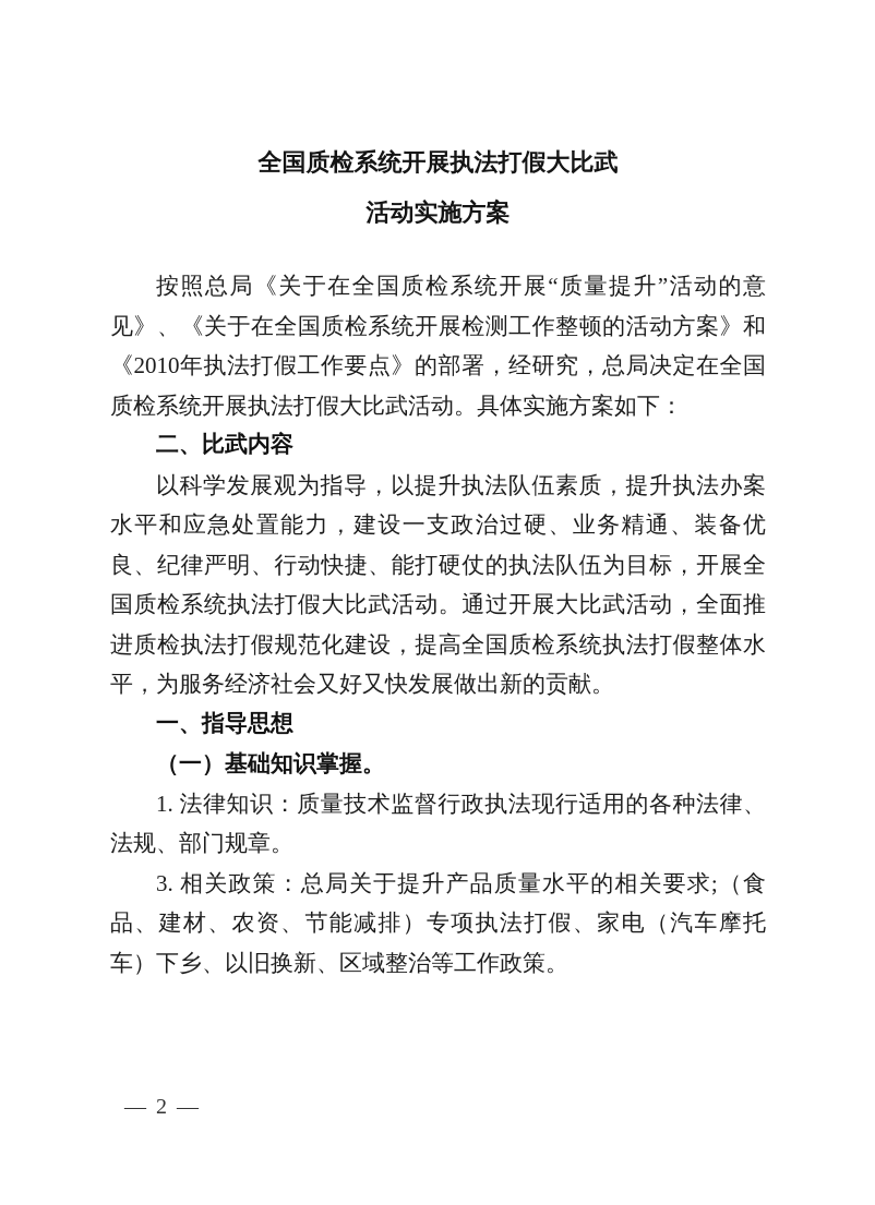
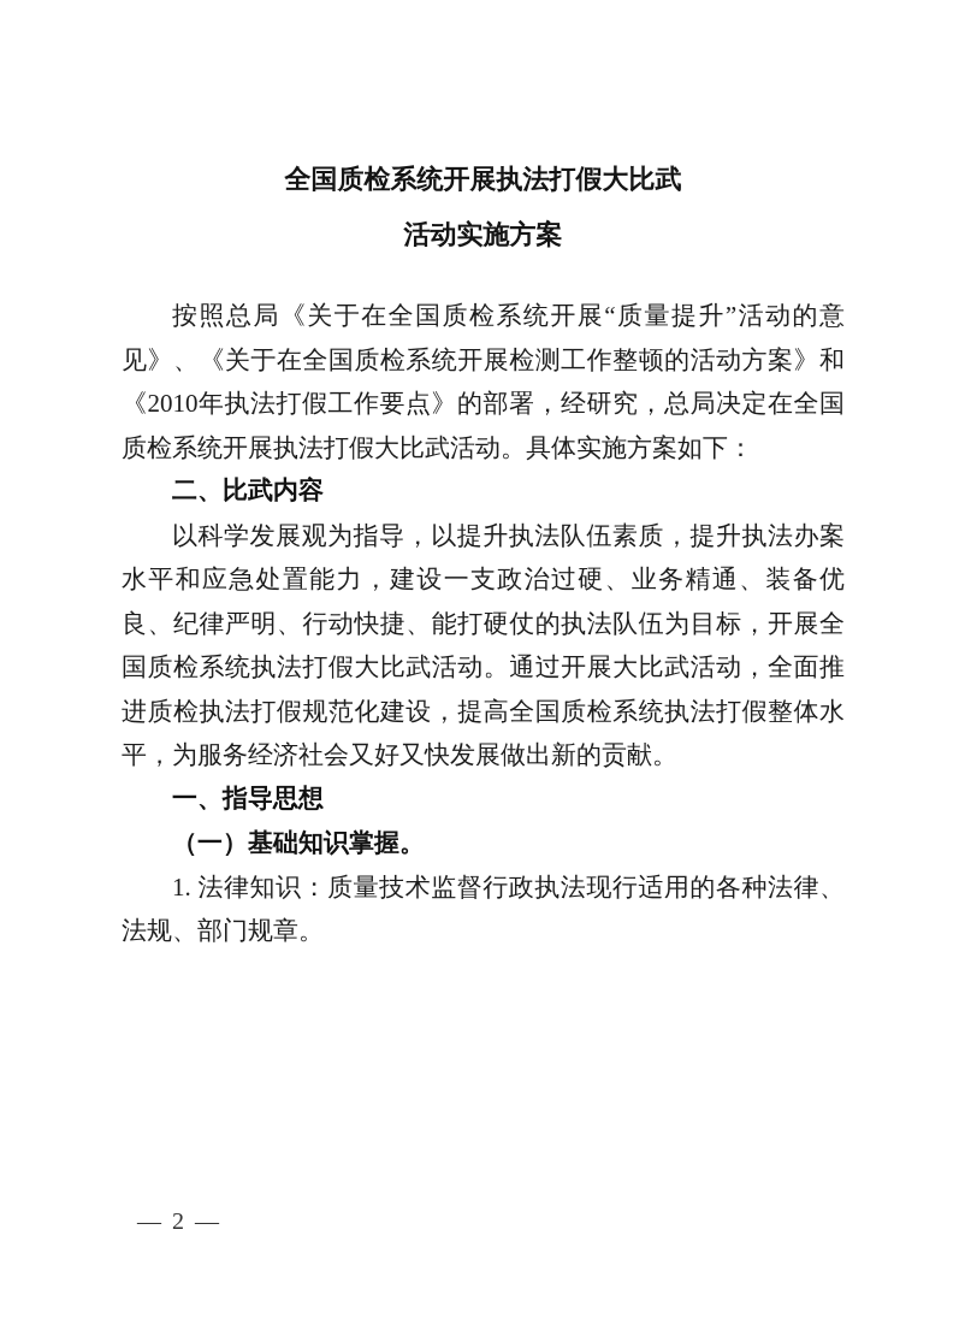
  全国质检系统开展执法打假大比武
  活动实施方案
  按照总局《关于在全国质检系统开展“质量提升”活动的意见》、《关于在全国质检系统开展检测工作整顿的活动方案》和《2010年执法打假工作要点》的部署，经研究，总局决定在全国质检系统开展执法打假大比武活动。具体实施方案如下：
  二、比武内容
  以科学发展观为指导，以提升执法队伍素质，提升执法办案水平和应急处置能力，建设一支政治过硬、业务精通、装备优良、纪律严明、行动快捷、能打硬仗的执法队伍为目标，开展全国质检系统执法打假大比武活动。通过开展大比武活动，全面推进质检执法打假规范化建设，提高全国质检系统执法打假整体水平，为服务经济社会又好又快发展做出新的贡献。
  一、指导思想
  （一）基础知识掌握。
  1. 法律知识：质量技术监督行政执法现行适用的各种法律、法规、部门规章。
- 3. 相关政策：总局关于提升产品质量水平的相关要求;（食品、建材、农资、节能减排）专项执法打假、家电（汽车摩托车）下乡、以旧换新、区域整治等工作政策。
  — 2 —
